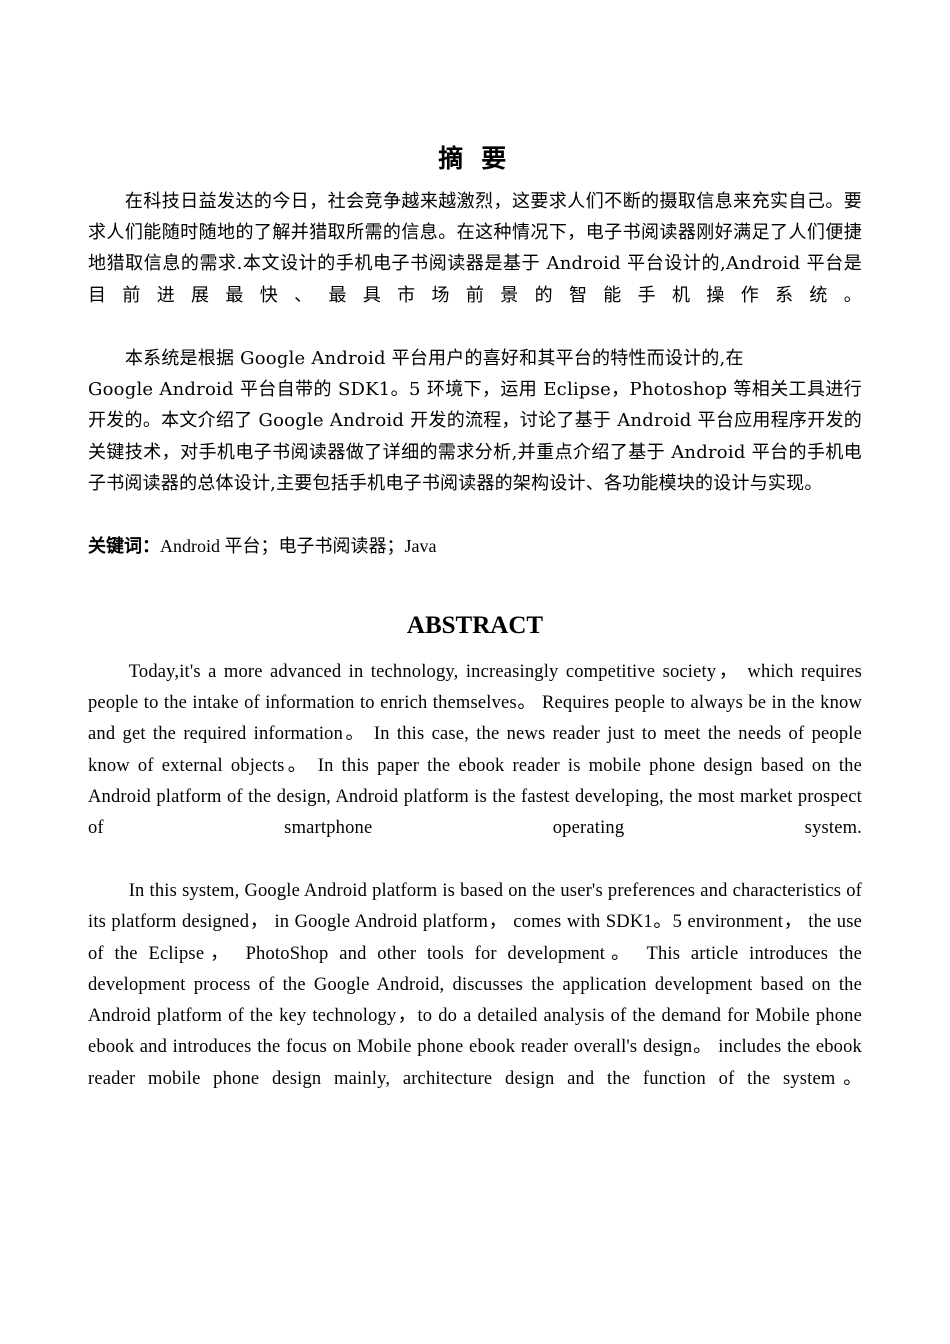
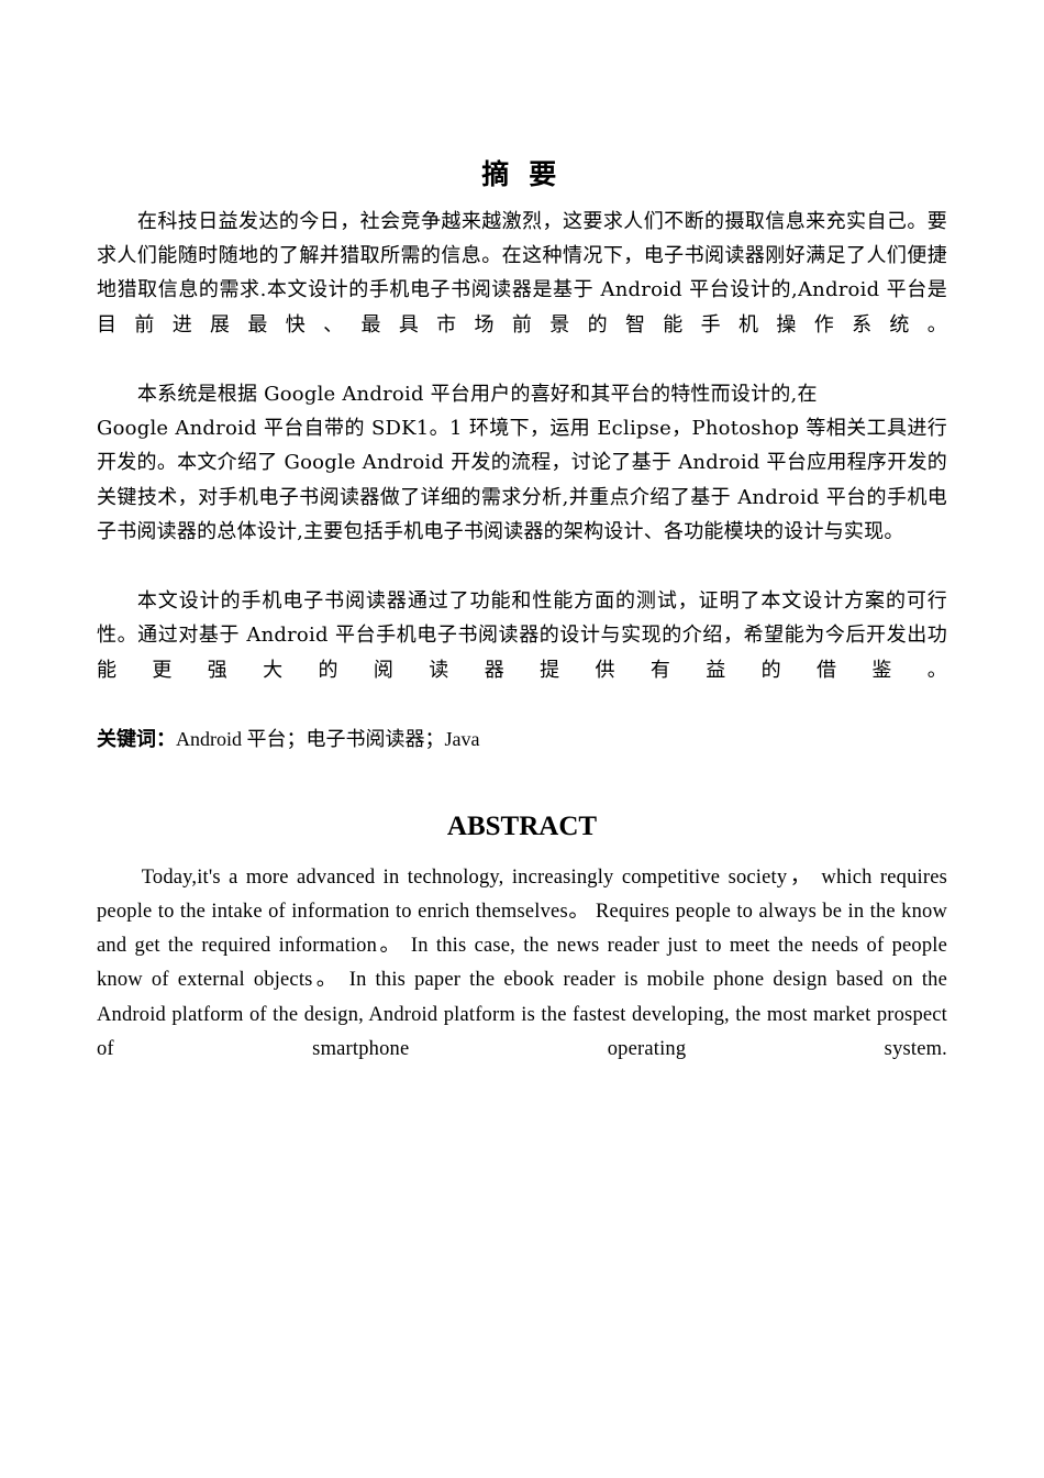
  摘 要
  在科技日益发达的今日，社会竞争越来越激烈，这要求人们不断的摄取信息来充实自己。要求人们能随时随地的了解并猎取所需的信息。在这种情况下，电子书阅读器刚好满足了人们便捷地猎取信息的需求.本文设计的手机电子书阅读器是基于 Android 平台设计的,Android 平台是目前进展最快、最具市场前景的智能手机操作系统。
  本系统是根据 Google Android 平台用户的喜好和其平台的特性而设计的,在
- Google Android 平台自带的 SDK1。5 环境下，运用 Eclipse，Photoshop 等相关工具进行开发的。本文介绍了 Google Android 开发的流程，讨论了基于 Android 平台应用程序开发的关键技术，对手机电子书阅读器做了详细的需求分析,并重点介绍了基于 Android 平台的手机电子书阅读器的总体设计,主要包括手机电子书阅读器的架构设计、各功能模块的设计与实现。
+ Google Android 平台自带的 SDK1。1 环境下，运用 Eclipse，Photoshop 等相关工具进行开发的。本文介绍了 Google Android 开发的流程，讨论了基于 Android 平台应用程序开发的关键技术，对手机电子书阅读器做了详细的需求分析,并重点介绍了基于 Android 平台的手机电子书阅读器的总体设计,主要包括手机电子书阅读器的架构设计、各功能模块的设计与实现。
+ 本文设计的手机电子书阅读器通过了功能和性能方面的测试，证明了本文设计方案的可行性。通过对基于 Android 平台手机电子书阅读器的设计与实现的介绍，希望能为今后开发出功能更强大的阅读器提供有益的借鉴。
  关键词：Android 平台；电子书阅读器；Java
  ABSTRACT
  Today,it's a more advanced in technology, increasingly competitive society， which requires people to the intake of information to enrich themselves。 Requires people to always be in the know and get the required information。 In this case, the news reader just to meet the needs of people know of external objects。 In this paper the ebook reader is mobile phone design based on the Android platform of the design, Android platform is the fastest developing, the most market prospect of smartphone operating system.
- In this system, Google Android platform is based on the user's preferences and characteristics of its platform designed， in Google Android platform， comes with SDK1。5 environment， the use of the Eclipse， PhotoShop and other tools for development。 This article introduces the development process of the Google Android, discusses the application development based on the Android platform of the key technology，to do a detailed analysis of the demand for Mobile phone ebook and introduces the focus on Mobile phone ebook reader overall's design。 includes the ebook reader mobile phone design mainly, architecture design and the function of the system。
